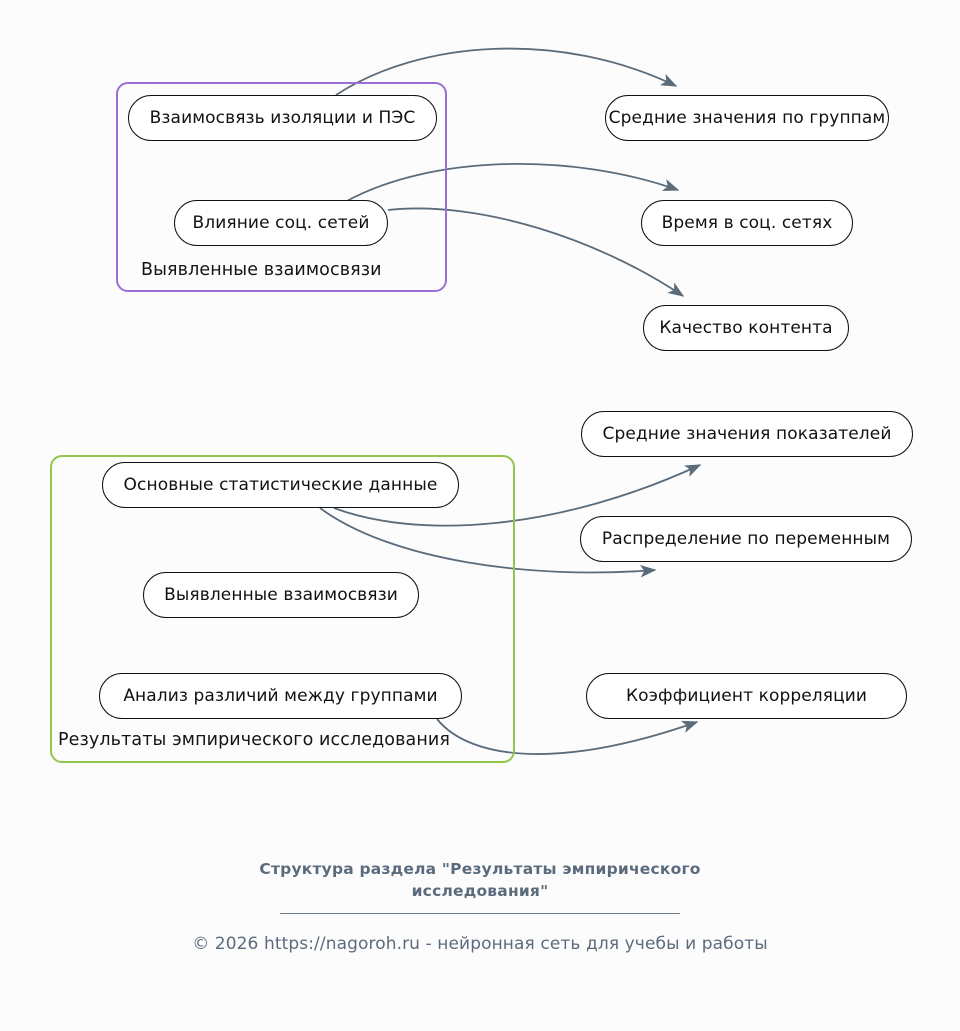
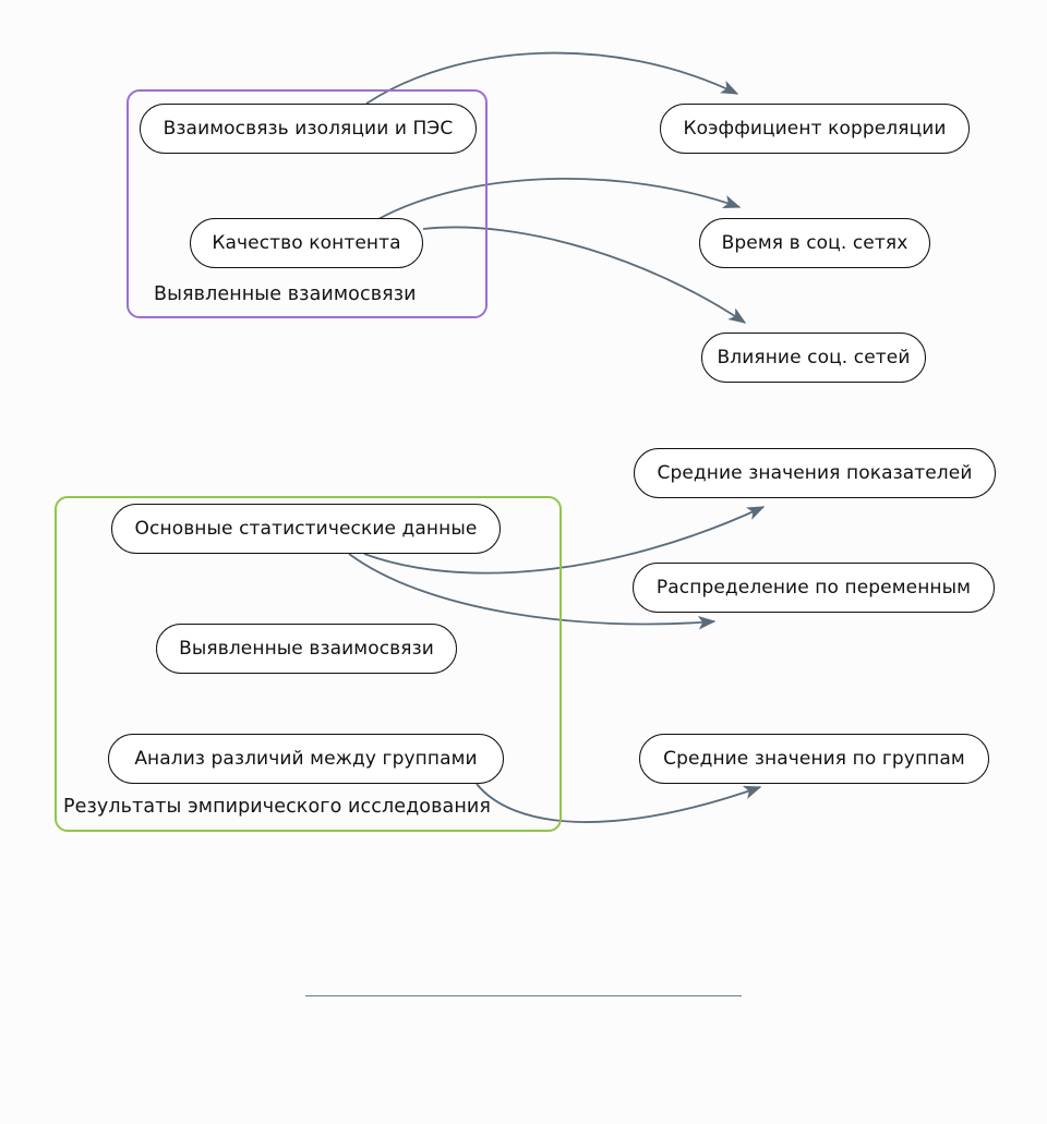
  Выявленные взаимосвязи
  Результаты эмпирического исследования
  Взаимосвязь изоляции и ПЭС
- Влияние соц. сетей
+ Качество контента
- Средние значения по группам
+ Коэффициент корреляции
  Время в соц. сетях
- Качество контента
+ Влияние соц. сетей
  Основные статистические данные
  Выявленные взаимосвязи
  Анализ различий между группами
  Средние значения показателей
  Распределение по переменным
- Коэффициент корреляции
+ Средние значения по группам
- Структура раздела "Результаты эмпирического исследования"
- © 2026 https://nagoroh.ru - нейронная сеть для учебы и работы
